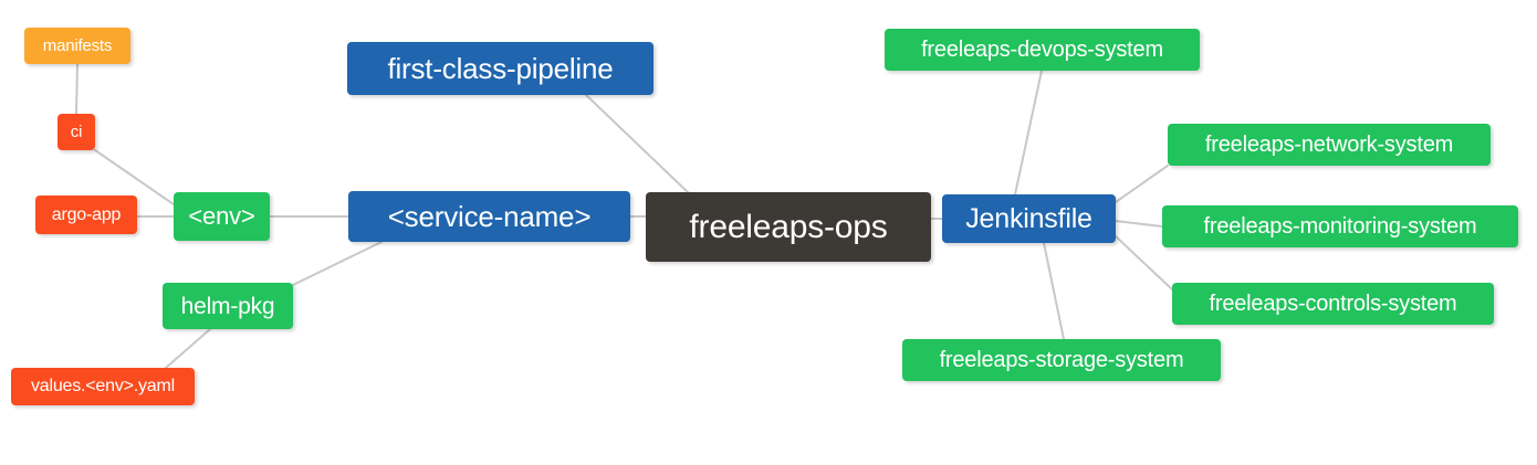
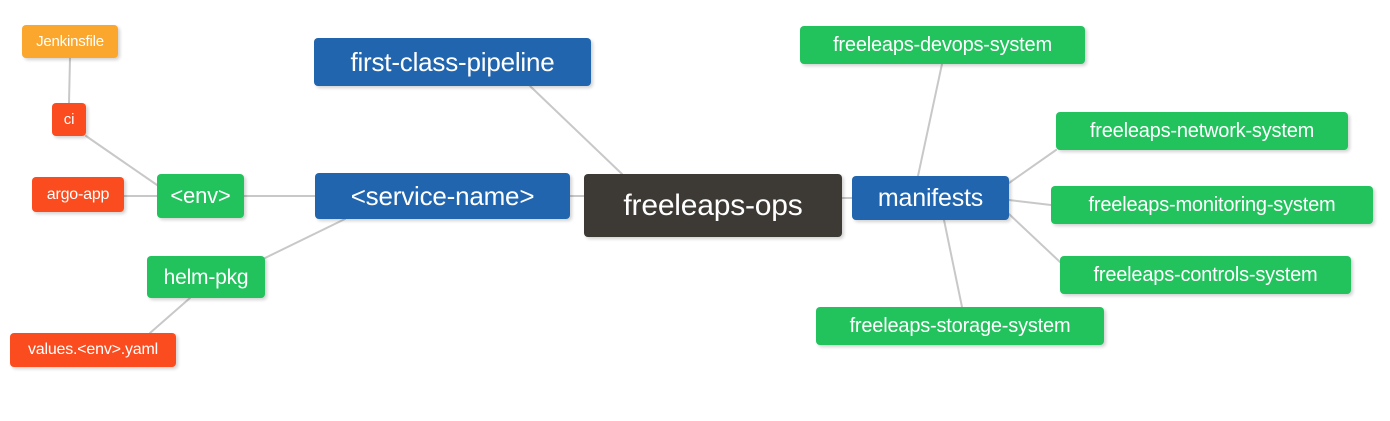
- manifests
+ Jenkinsfile
  ci
  argo-app
  <env>
  helm-pkg
  values.<env>.yaml
  first-class-pipeline
  <service-name>
  freeleaps-ops
- Jenkinsfile
+ manifests
  freeleaps-devops-system
  freeleaps-network-system
  freeleaps-monitoring-system
  freeleaps-controls-system
  freeleaps-storage-system
